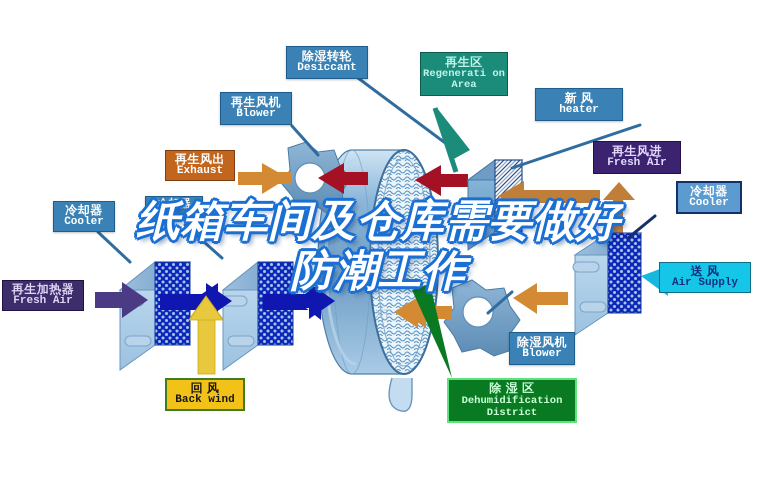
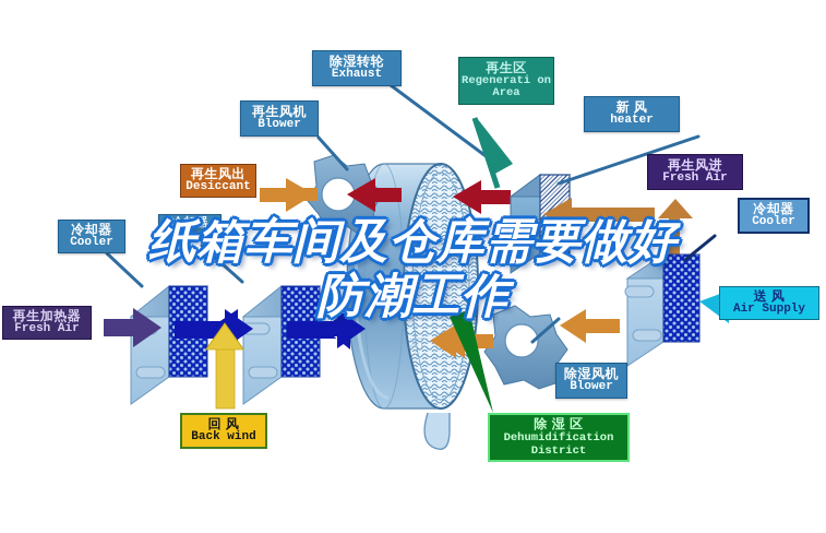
  XT
  除湿转轮
- Desiccant
+ Exhaust
  再生风机
  Blower
  再生风出
- Exhaust
+ Desiccant
  再生区
  Regenerati on Area
  新 风
  heater
  再生风进
  Fresh Air
  冷却器
  Cooler
  冷却器
  Cooler
  冷却器
  再生加热器
  Fresh Air
  回 风
  Back wind
  除湿风机
  Blower
  除 湿 区
  Dehumidification District
  送 风
  Air Supply
  纸箱车间及仓库需要做好
  防潮工作
